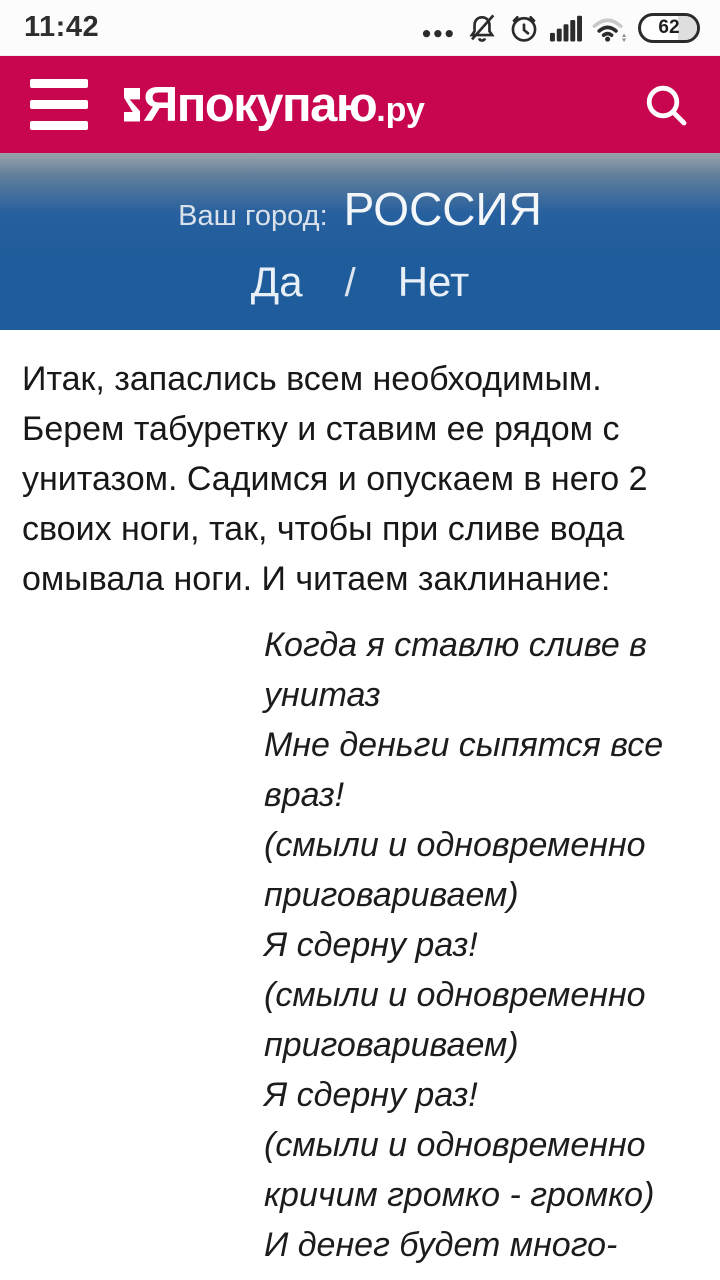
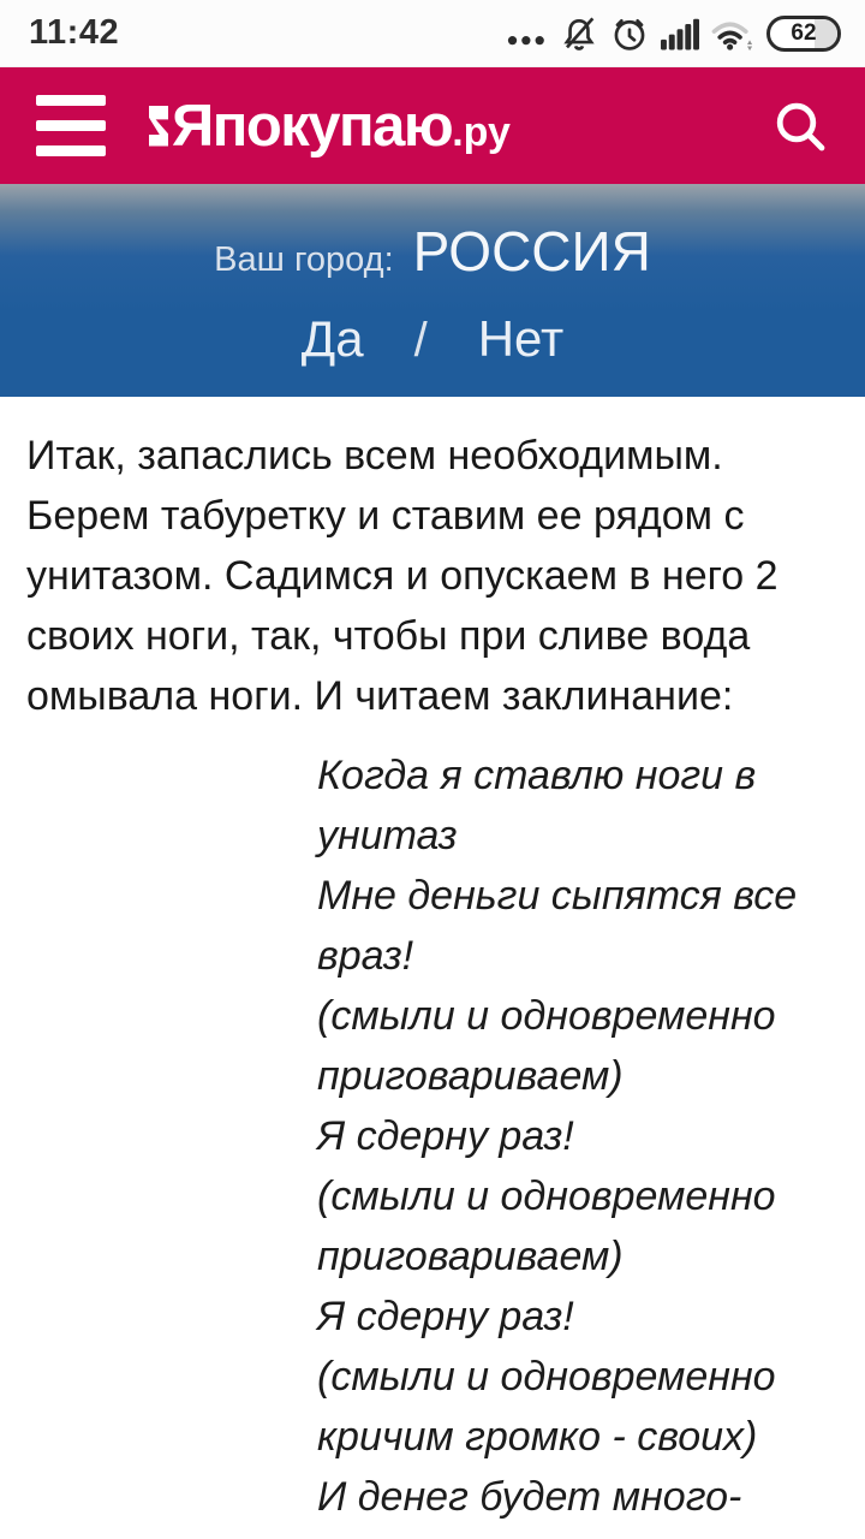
  11:42
  62
  Я
  покупаю
  .ру
  Ваш город:
  РОССИЯ
  Да
  /
  Нет
  Итак, запаслись всем необходимым. Берем табуретку и ставим ее рядом с унитазом. Садимся и опускаем в него 2 своих ноги, так, чтобы при сливе вода омывала ноги. И читаем заклинание:
- Когда я ставлю сливе в унитаз
+ Когда я ставлю ноги в унитаз
  Мне деньги сыпятся все враз!
  (смыли и одновременно приговариваем)
  Я сдерну раз!
  (смыли и одновременно приговариваем)
  Я сдерну раз!
- (смыли и одновременно кричим громко - громко)
+ (смыли и одновременно кричим громко - своих)
